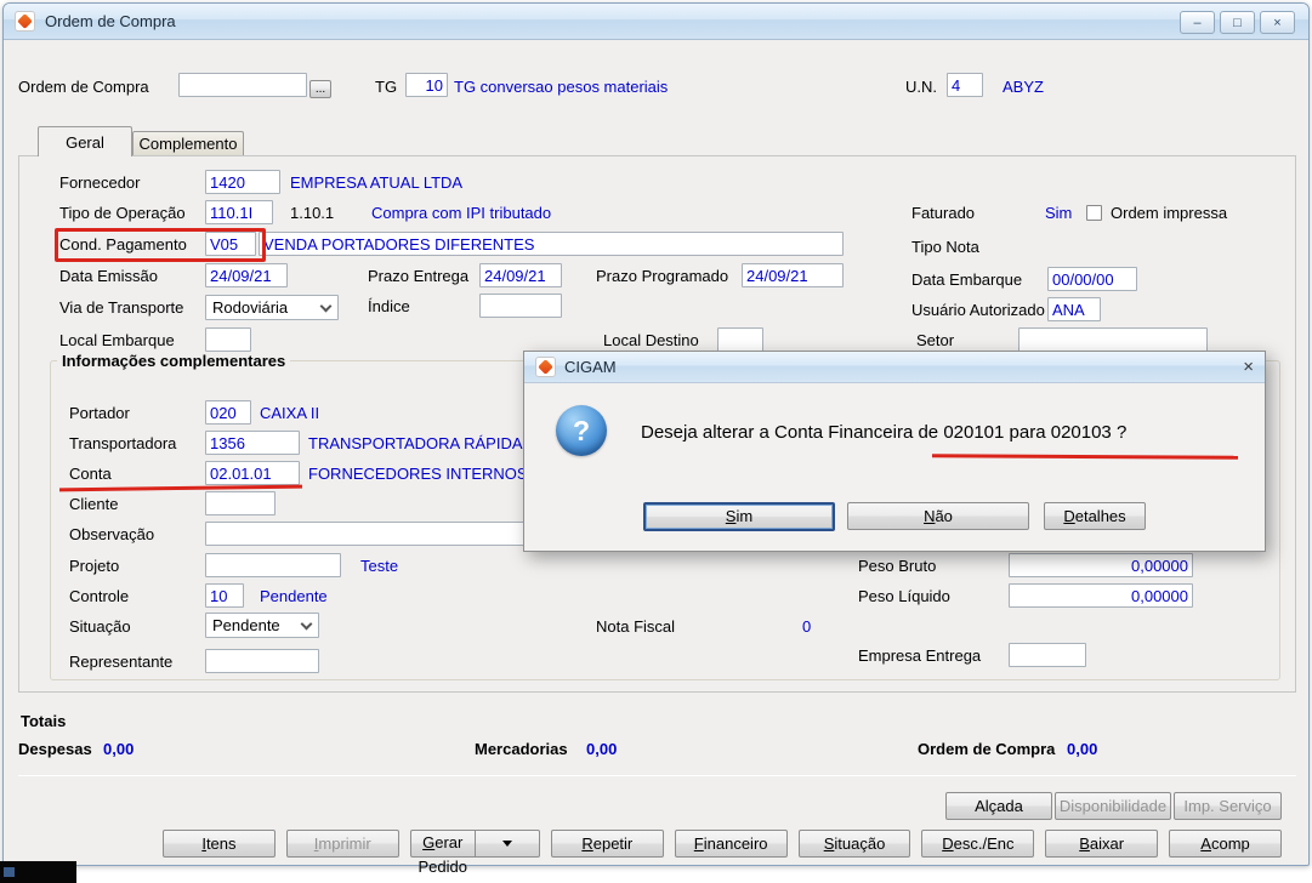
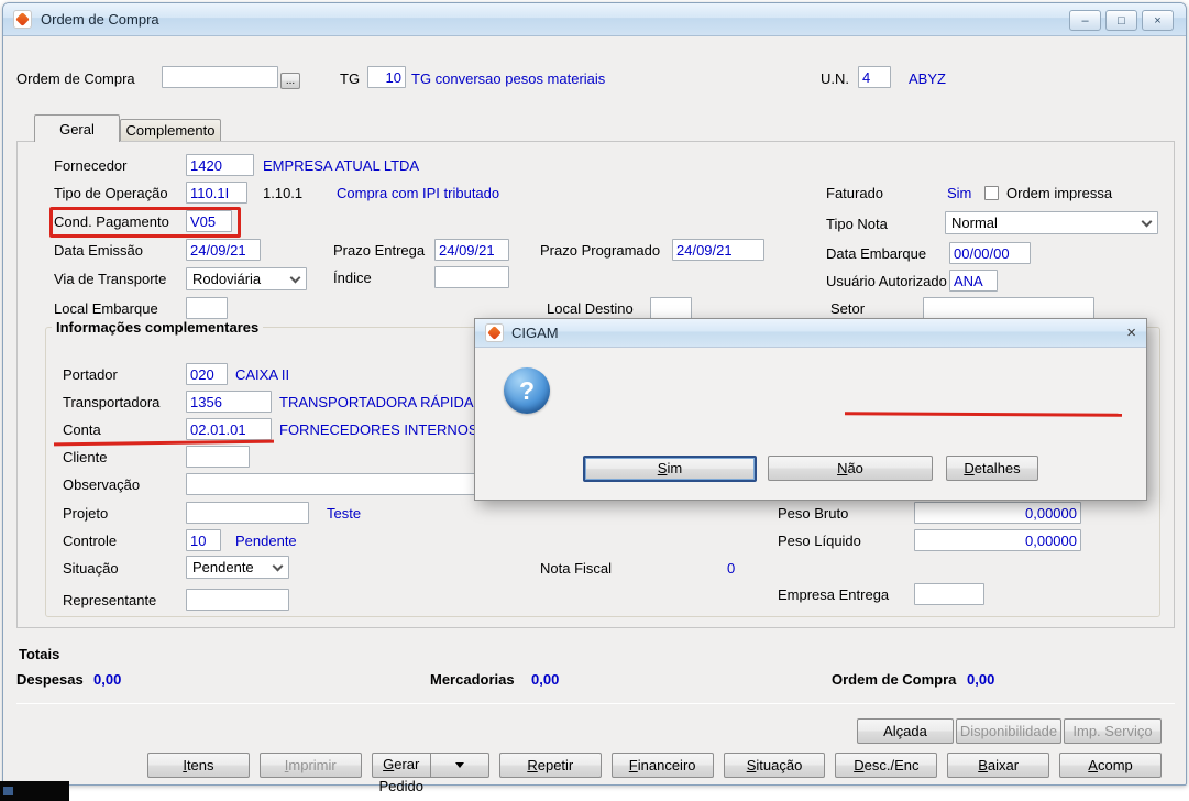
  Ordem de Compra
  –
  □
  ×
  Ordem de Compra
  ...
  TG
  10
  TG conversao pesos materiais
  U.N.
  4
  ABYZ
  Geral
  Complemento
  Fornecedor
  1420
  EMPRESA ATUAL LTDA
  Tipo de Operação
  110.1I
  1.10.1
  Compra com IPI tributado
  Faturado
  Sim
  Ordem impressa
  Cond. Pagamento
  V05
- VENDA PORTADORES DIFERENTES
  Tipo Nota
+ Normal
  Data Emissão
  24/09/21
  Prazo Entrega
  24/09/21
  Prazo Programado
  24/09/21
  Data Embarque
  00/00/00
  Via de Transporte
  Rodoviária
  Índice
  Usuário Autorizado
  ANA
  Local Embarque
  Local Destino
  Setor
  Informações complementares
  Portador
  020
  CAIXA II
  Transportadora
  1356
  TRANSPORTADORA RÁPIDA
  Conta
  02.01.01
  FORNECEDORES INTERNO
  Cliente
  Observação
  Projeto
  Teste
  Peso Bruto
  0,00000
  Controle
  10
  Pendente
  Peso Líquido
  0,00000
  Situação
  Pendente
  Nota Fiscal
  0
  Representante
  Empresa Entrega
  Totais
  Despesas
  0,00
  Mercadorias
  0,00
  Ordem de Compra
  0,00
  Alçada
  Disponibilidade
  Imp. Serviço
  Itens
  Imprimir
  Gerar Pedido
  Repetir
  Financeiro
  Situação
  Desc./Enc
  Baixar
  Acomp
  CIGAM
  ×
  ?
- Deseja alterar a Conta Financeira de 020101 para 020103 ?
  Sim
  Não
  Detalhes
